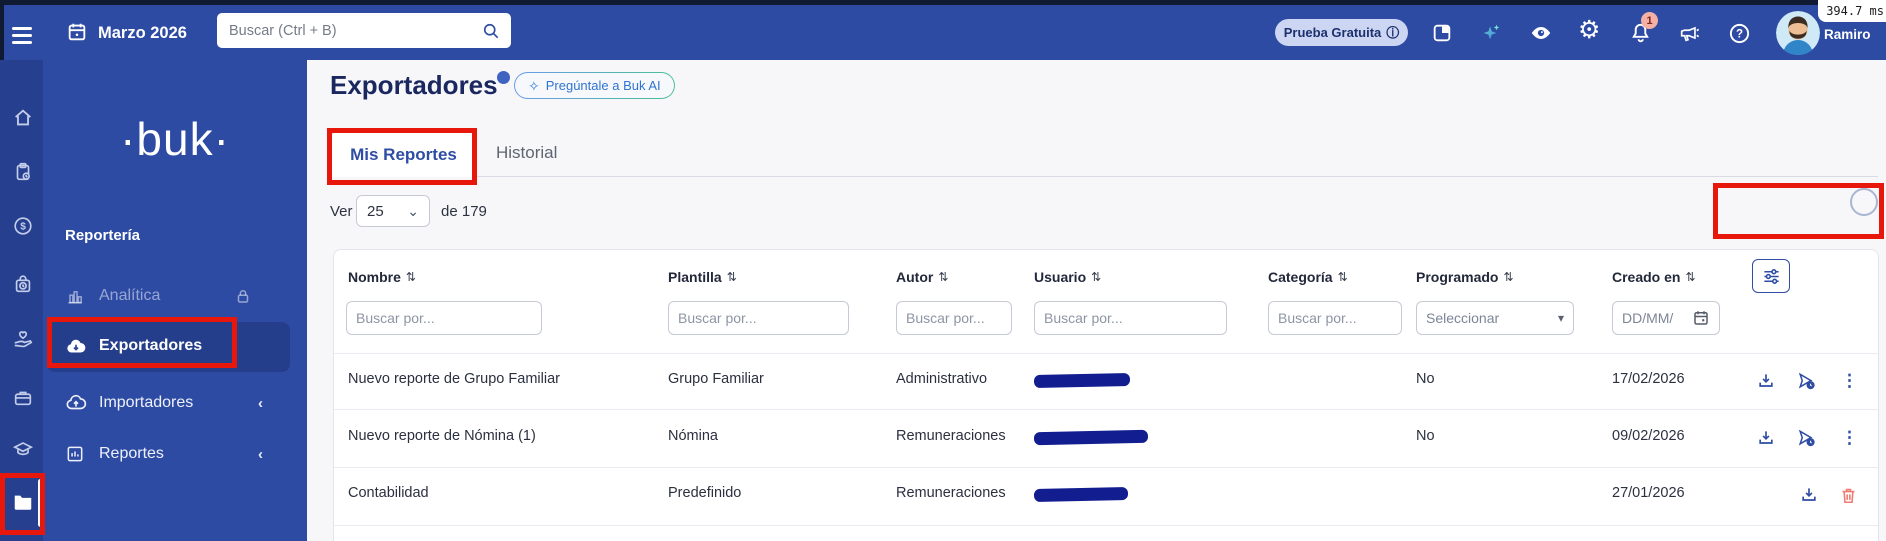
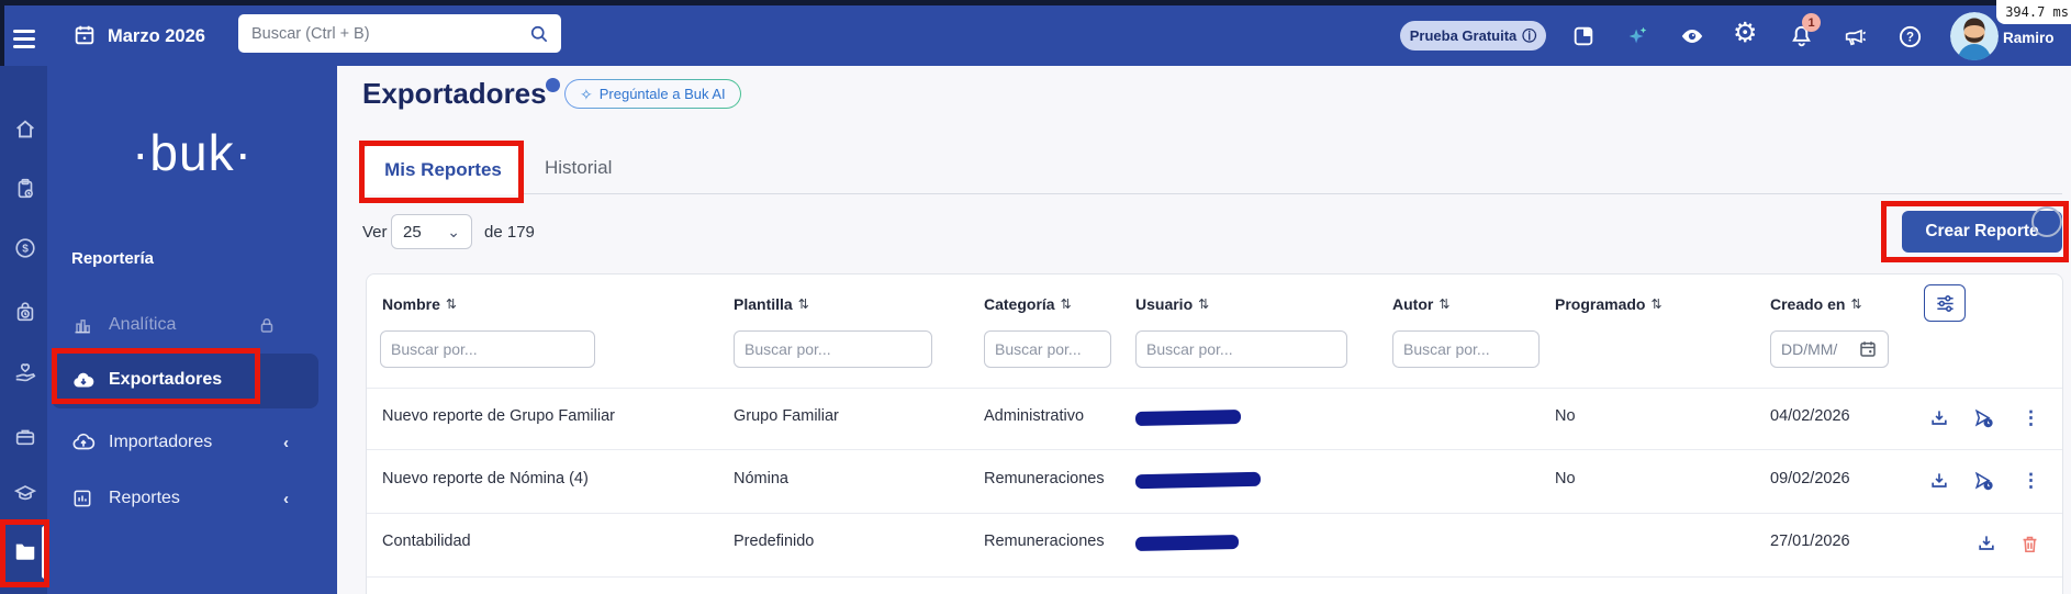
  Marzo 2026
  Buscar (Ctrl + B)
  Prueba Gratuita
  ⓘ
  ⚙
  1
  ?
  Ramiro
  394.7 ms
  $
  ·buk·
  Reportería
  Analítica
  Exportadores
  Importadores
  ‹
  Reportes
  ‹
  Exportadores
  ✧
  Pregúntale a Buk AI
  Mis Reportes
  Historial
  Ver
  25
  ⌄
  de 179
+ Crear Reporte
  Nombre
  ⇅
  Plantilla
  ⇅
- Autor
+ Categoría
  ⇅
  Usuario
  ⇅
- Categoría
+ Autor
  ⇅
  Programado
  ⇅
  Creado en
  ⇅
  Buscar por...
  Buscar por...
  Buscar por...
  Buscar por...
  Buscar por...
- Seleccionar
- ▾
  DD/MM/
  Nuevo reporte de Grupo Familiar
  Grupo Familiar
  Administrativo
  No
- 17/02/2026
+ 04/02/2026
  ⋮
- Nuevo reporte de Nómina (1)
+ Nuevo reporte de Nómina (4)
  Nómina
  Remuneraciones
  No
  09/02/2026
  ⋮
  Contabilidad
  Predefinido
  Remuneraciones
  27/01/2026
